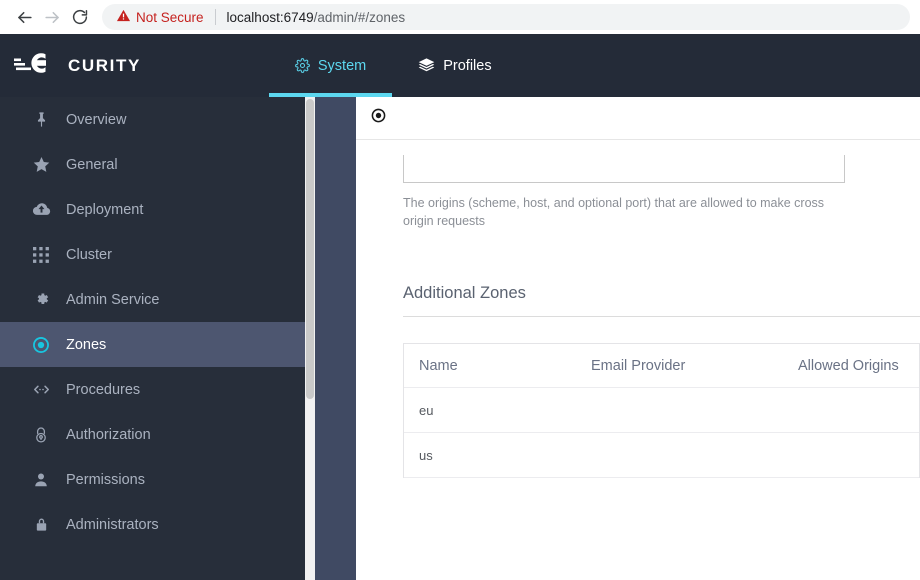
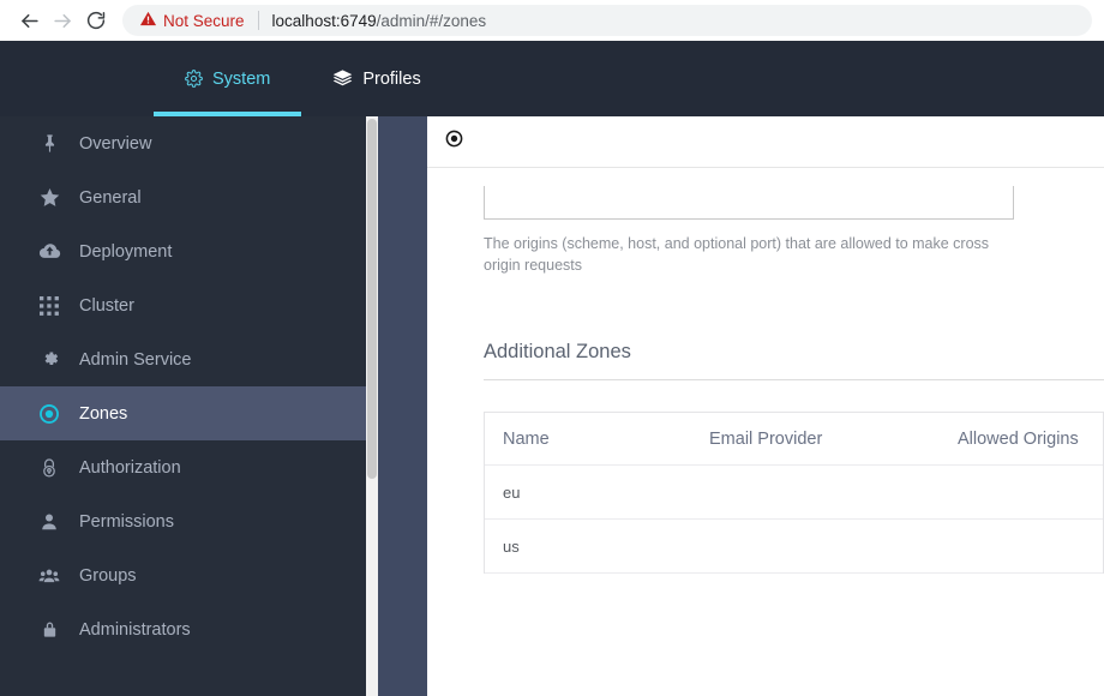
  Not Secure
  localhost:6749/admin/#/zones
- CURITY
  System
  Profiles
  Overview
  General
  Deployment
  Cluster
  Admin Service
  Zones
- Procedures
  Authorization
  Permissions
+ Groups
  Administrators
  The origins (scheme, host, and optional port) that are allowed to make cross origin requests
  Additional Zones
  Name
  Email Provider
  Allowed Origins
  eu
  us
